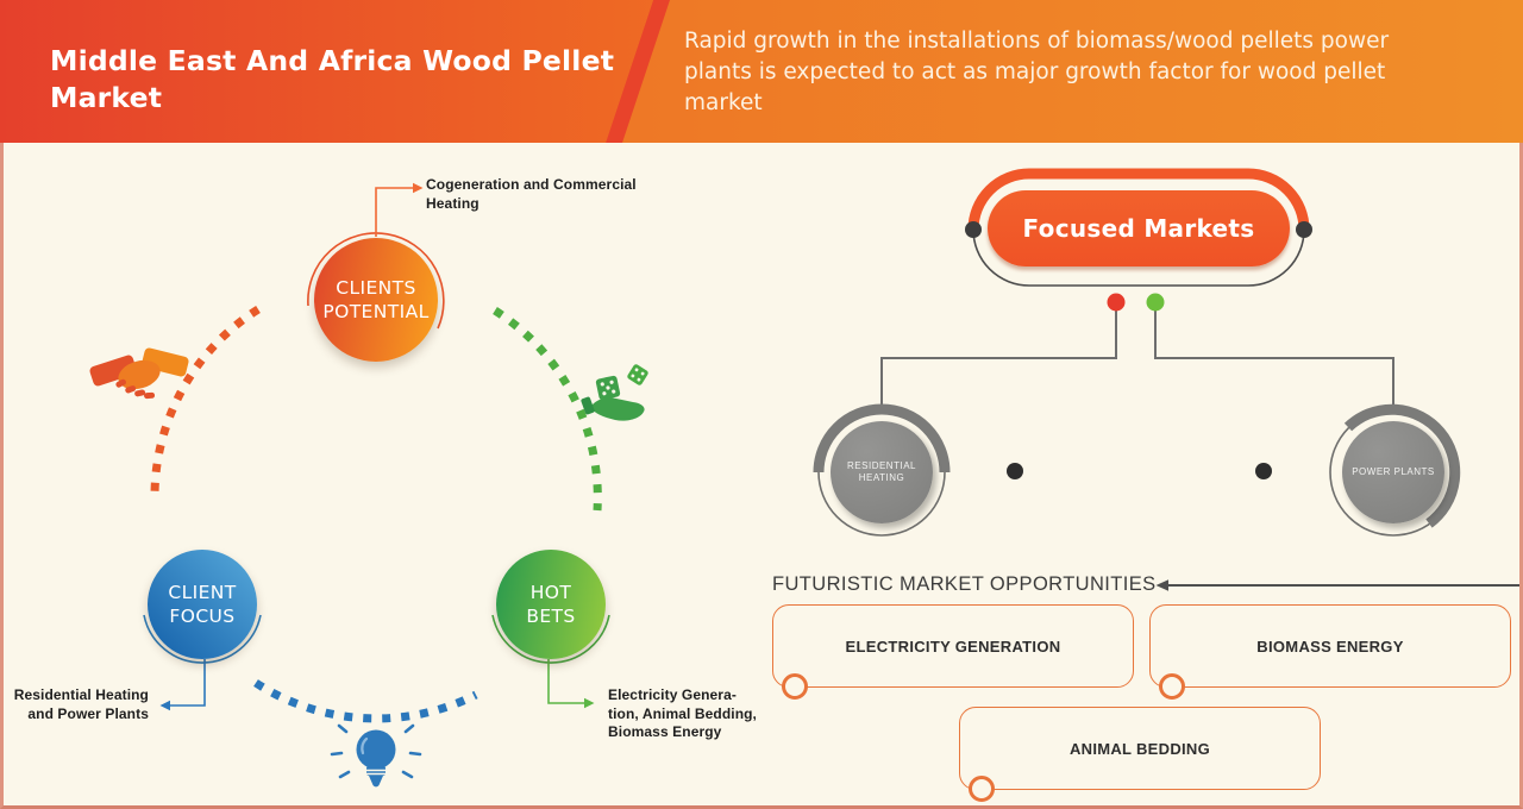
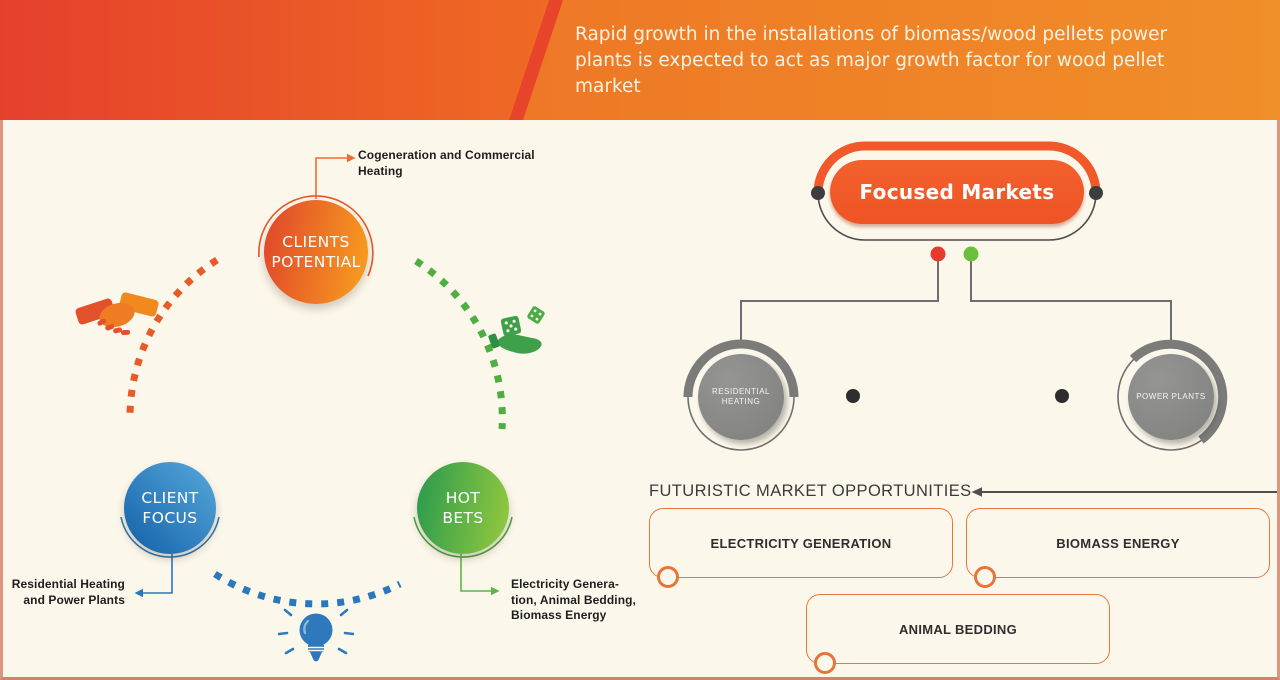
- Middle East And Africa Wood Pellet Market
  Rapid growth in the installations of biomass/wood pellets power
  plants is expected to act as major growth factor for wood pellet
  market
  CLIENTS
  POTENTIAL
  CLIENT
  FOCUS
  HOT
  BETS
  Cogeneration and Commercial
  Heating
  Residential Heating
  and Power Plants
  Electricity Genera-
  tion, Animal Bedding,
  Biomass Energy
  Focused Markets
  RESIDENTIAL
  HEATING
  POWER PLANTS
  FUTURISTIC MARKET OPPORTUNITIES
  ELECTRICITY GENERATION
  BIOMASS ENERGY
  ANIMAL BEDDING
